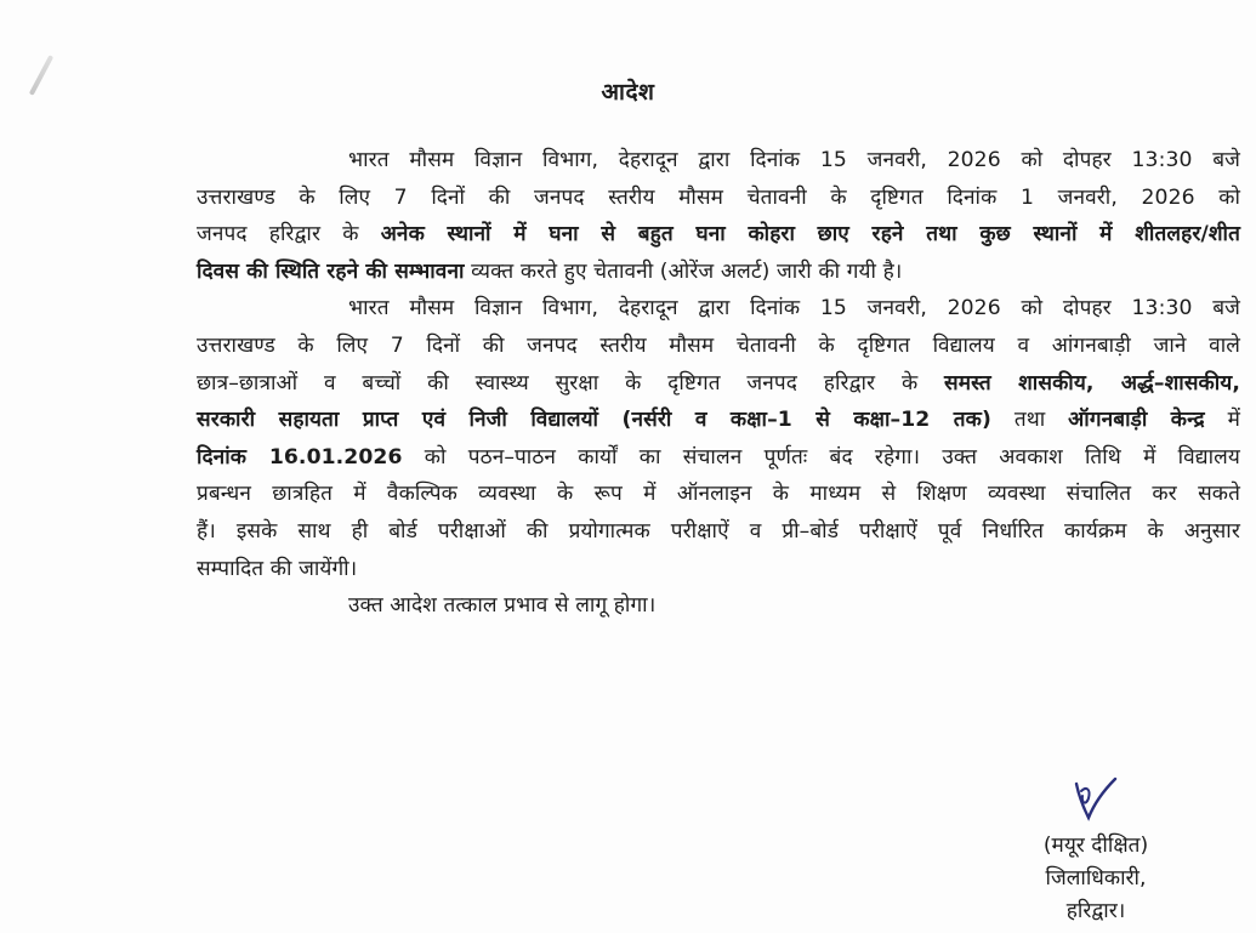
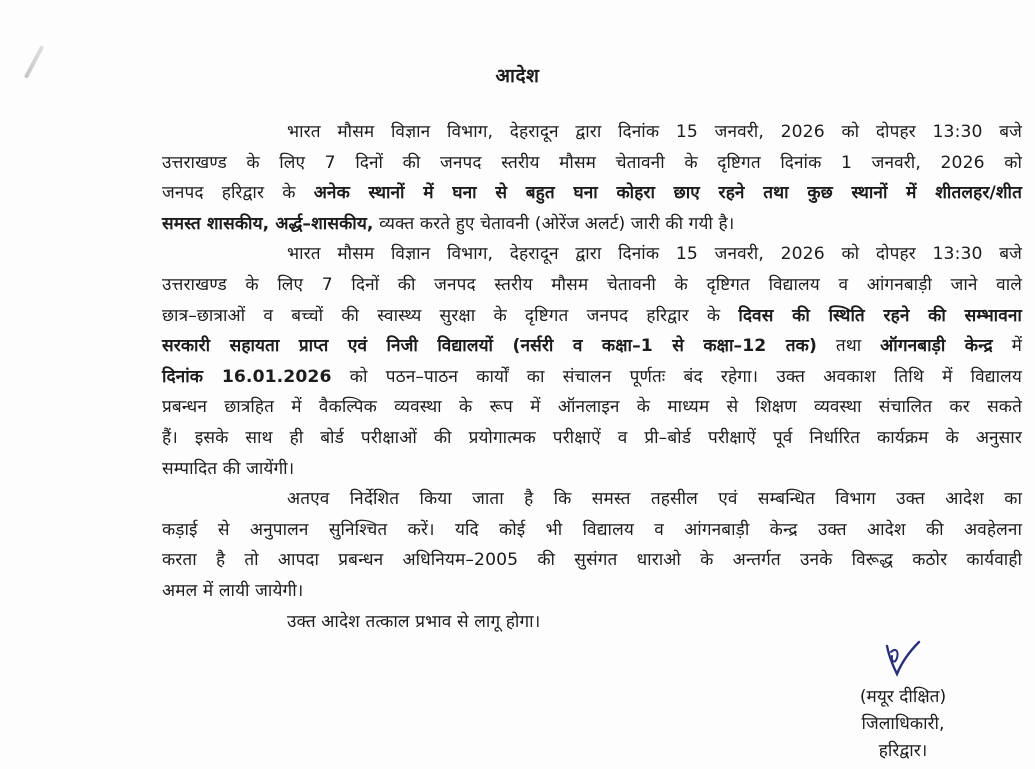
  आदेश
  भारत मौसम विज्ञान विभाग, देहरादून द्वारा दिनांक 15 जनवरी, 2026 को दोपहर 13:30 बजे
  उत्तराखण्ड के लिए 7 दिनों की जनपद स्तरीय मौसम चेतावनी के दृष्टिगत दिनांक 1 जनवरी, 2026 को
  जनपद हरिद्वार के अनेक स्थानों में घना से बहुत घना कोहरा छाए रहने तथा कुछ स्थानों में शीतलहर/शीत
- दिवस की स्थिति रहने की सम्भावना व्यक्त करते हुए चेतावनी (ओरेंज अलर्ट) जारी की गयी है।
+ समस्त शासकीय, अर्द्ध–शासकीय, व्यक्त करते हुए चेतावनी (ओरेंज अलर्ट) जारी की गयी है।
  भारत मौसम विज्ञान विभाग, देहरादून द्वारा दिनांक 15 जनवरी, 2026 को दोपहर 13:30 बजे
  उत्तराखण्ड के लिए 7 दिनों की जनपद स्तरीय मौसम चेतावनी के दृष्टिगत विद्यालय व आंगनबाड़ी जाने वाले
- छात्र–छात्राओं व बच्चों की स्वास्थ्य सुरक्षा के दृष्टिगत जनपद हरिद्वार के समस्त शासकीय, अर्द्ध–शासकीय,
+ छात्र–छात्राओं व बच्चों की स्वास्थ्य सुरक्षा के दृष्टिगत जनपद हरिद्वार के दिवस की स्थिति रहने की सम्भावना
  सरकारी सहायता प्राप्त एवं निजी विद्यालयों (नर्सरी व कक्षा–1 से कक्षा–12 तक) तथा ऑगनबाड़ी केन्द्र में
  दिनांक 16.01.2026 को पठन–पाठन कार्यों का संचालन पूर्णतः बंद रहेगा। उक्त अवकाश तिथि में विद्यालय
  प्रबन्धन छात्रहित में वैकल्पिक व्यवस्था के रूप में ऑनलाइन के माध्यम से शिक्षण व्यवस्था संचालित कर सकते
  हैं। इसके साथ ही बोर्ड परीक्षाओं की प्रयोगात्मक परीक्षाऐं व प्री–बोर्ड परीक्षाऐं पूर्व निर्धारित कार्यक्रम के अनुसार
  सम्पादित की जायेंगी।
+ अतएव निर्देशित किया जाता है कि समस्त तहसील एवं सम्बन्धित विभाग उक्त आदेश का
+ कड़ाई से अनुपालन सुनिश्चित करें। यदि कोई भी विद्यालय व आंगनबाड़ी केन्द्र उक्त आदेश की अवहेलना
+ करता है तो आपदा प्रबन्धन अधिनियम–2005 की सुसंगत धाराओ के अन्तर्गत उनके विरूद्ध कठोर कार्यवाही
+ अमल में लायी जायेगी।
  उक्त आदेश तत्काल प्रभाव से लागू होगा।
  (मयूर दीक्षित)
  जिलाधिकारी,
  हरिद्वार।
